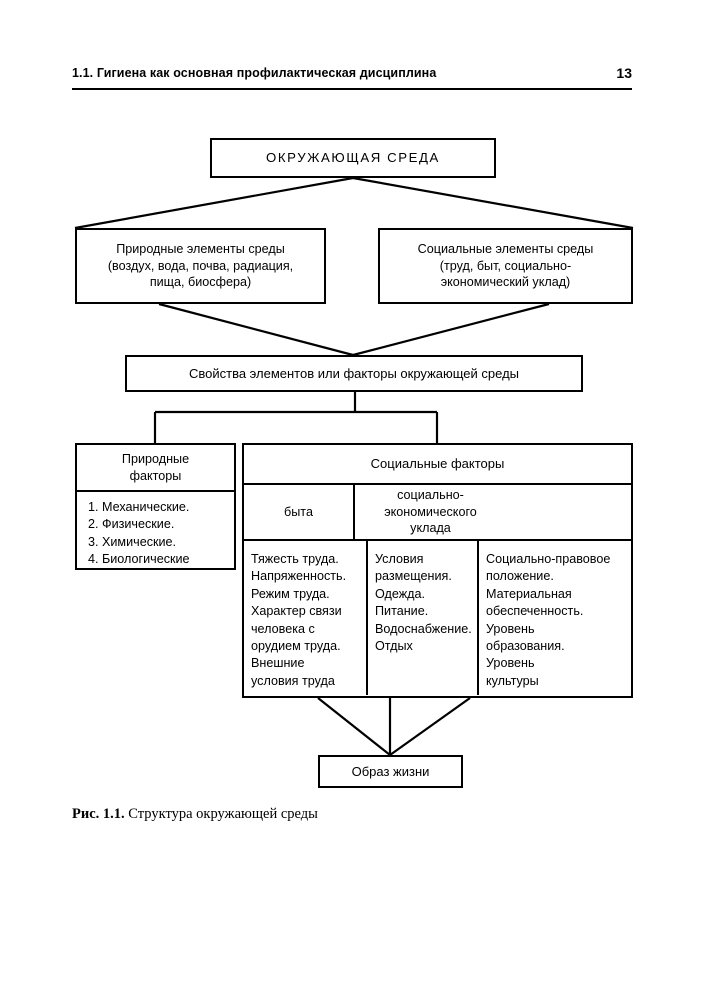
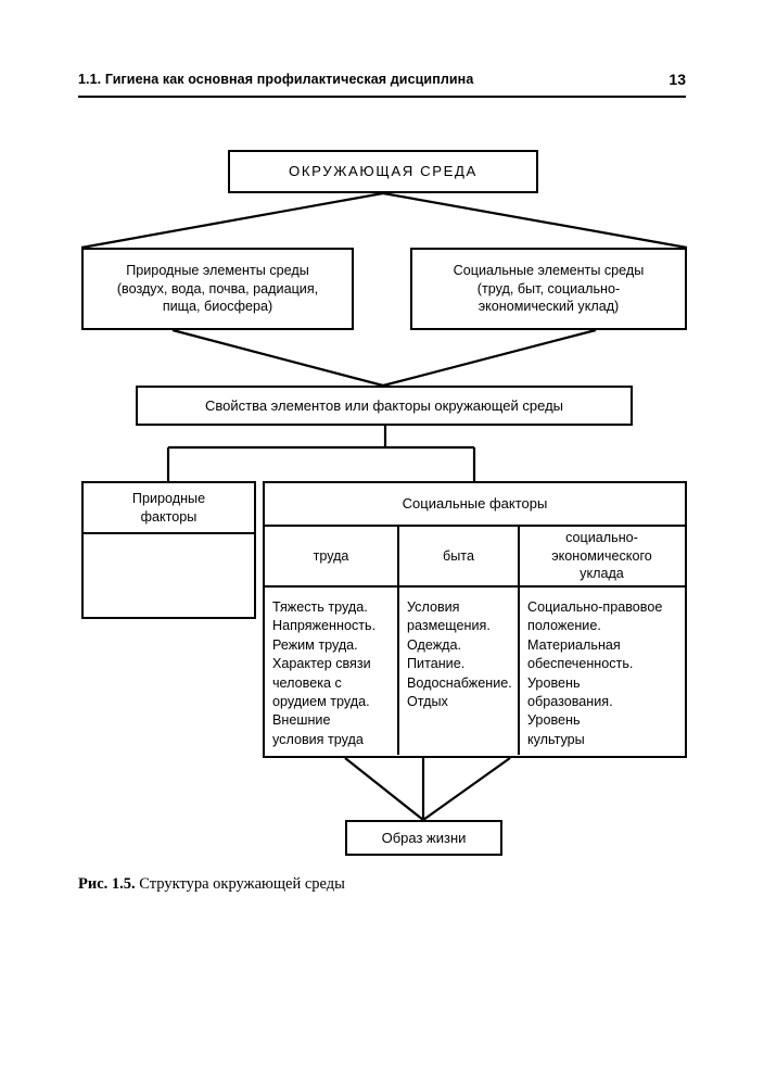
  1.1. Гигиена как основная профилактическая дисциплина
  13
  ОКРУЖАЮЩАЯ СРЕДА
  Природные элементы среды
  (воздух, вода, почва, радиация,
  пища, биосфера)
  Социальные элементы среды
  (труд, быт, социально-
  экономический уклад)
  Свойства элементов или факторы окружающей среды
  Природные
  факторы
- 1. Механические.
- 2. Физические.
- 3. Химические.
- 4. Биологические
  Социальные факторы
+ труда
  быта
  социально-
  экономического
  уклада
  Тяжесть труда.
  Напряженность.
  Режим труда.
  Характер связи
  человека с
  орудием труда.
  Внешние
  условия труда
  Условия
  размещения.
  Одежда.
  Питание.
  Водоснабжение.
  Отдых
  Социально-правовое
  положение.
  Материальная
  обеспеченность.
  Уровень
  образования.
  Уровень
  культуры
  Образ жизни
- Рис. 1.1. Структура окружающей среды
+ Рис. 1.5. Структура окружающей среды
